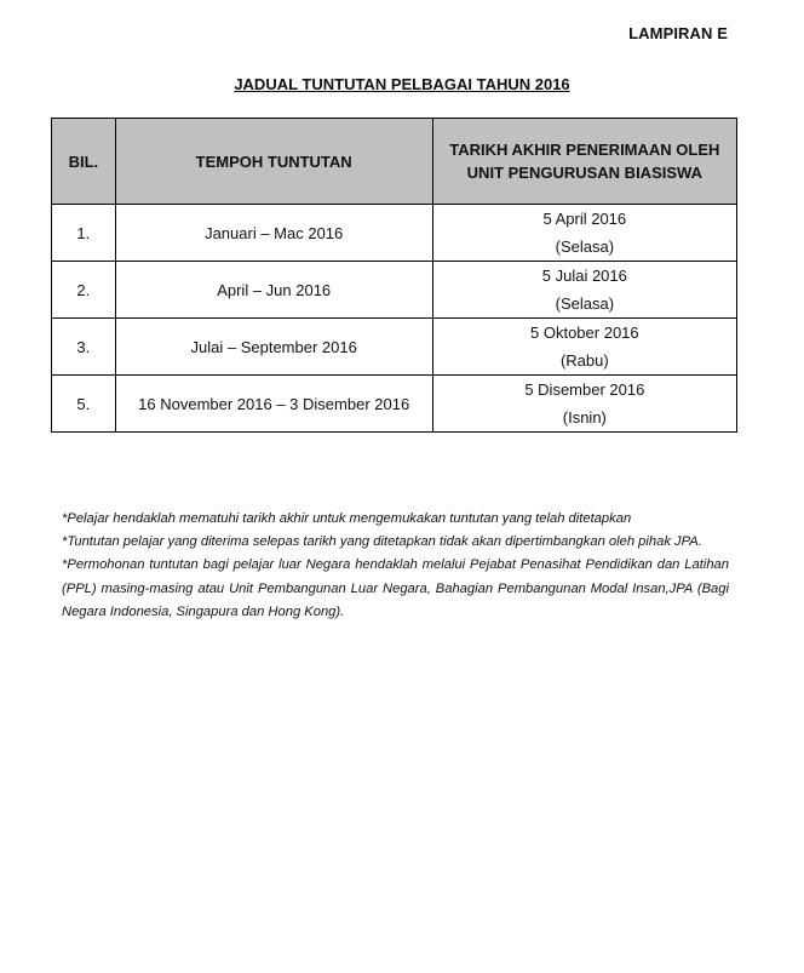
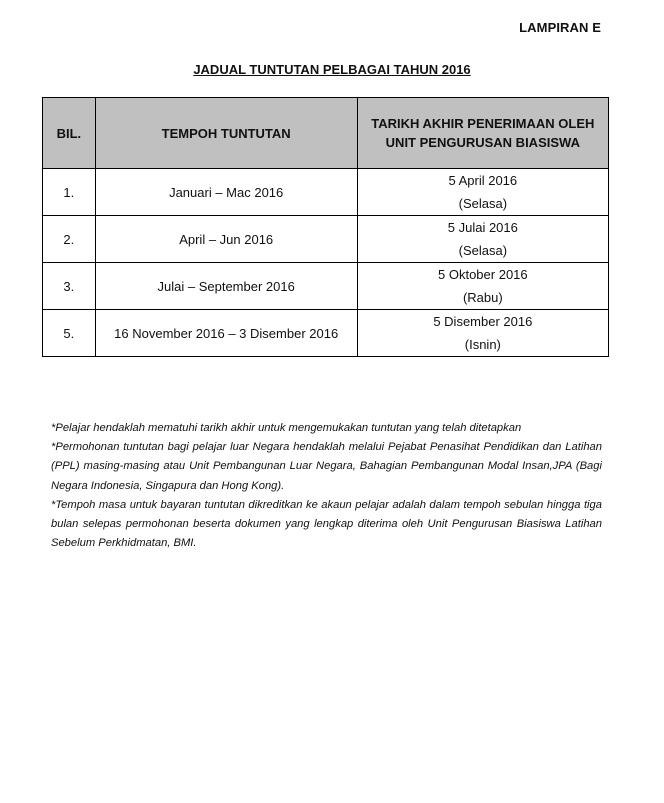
  LAMPIRAN E
  JADUAL TUNTUTAN PELBAGAI TAHUN 2016
  BIL.	TEMPOH TUNTUTAN	TARIKH AKHIR PENERIMAAN OLEH UNIT PENGURUSAN BIASISWA
  1.	Januari – Mac 2016	5 April 2016 (Selasa)
  2.	April – Jun 2016	5 Julai 2016 (Selasa)
  3.	Julai – September 2016	5 Oktober 2016 (Rabu)
  5.	16 November 2016 – 3 Disember 2016	5 Disember 2016 (Isnin)
  *Pelajar hendaklah mematuhi tarikh akhir untuk mengemukakan tuntutan yang telah ditetapkan
- *Tuntutan pelajar yang diterima selepas tarikh yang ditetapkan tidak akan dipertimbangkan oleh pihak JPA.
  *Permohonan tuntutan bagi pelajar luar Negara hendaklah melalui Pejabat Penasihat Pendidikan dan Latihan (PPL) masing-masing atau Unit Pembangunan Luar Negara, Bahagian Pembangunan Modal Insan,JPA (Bagi Negara Indonesia, Singapura dan Hong Kong).
+ *Tempoh masa untuk bayaran tuntutan dikreditkan ke akaun pelajar adalah dalam tempoh sebulan hingga tiga bulan selepas permohonan beserta dokumen yang lengkap diterima oleh Unit Pengurusan Biasiswa Latihan Sebelum Perkhidmatan, BMI.
